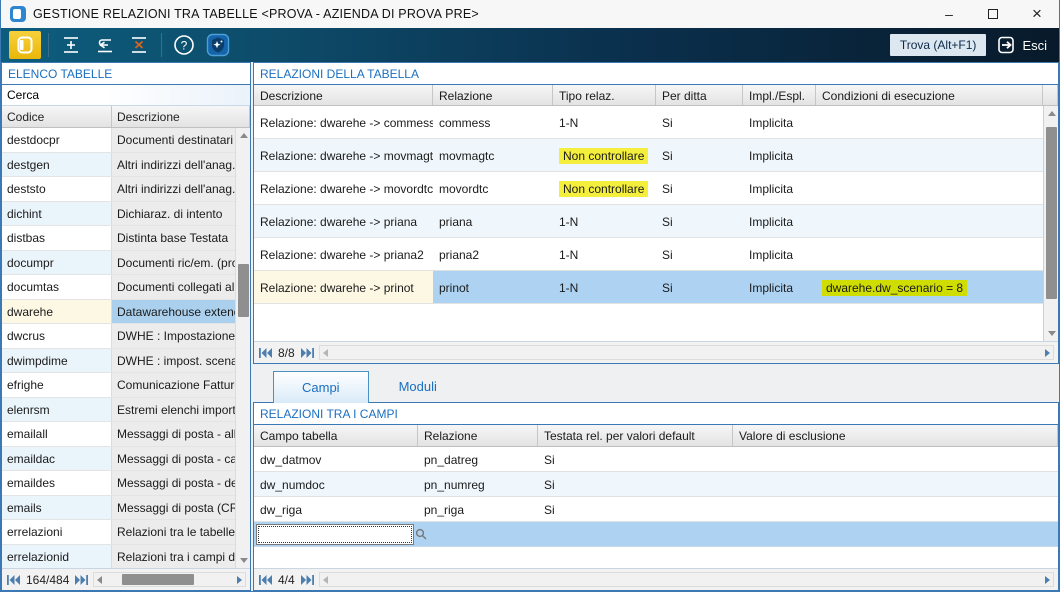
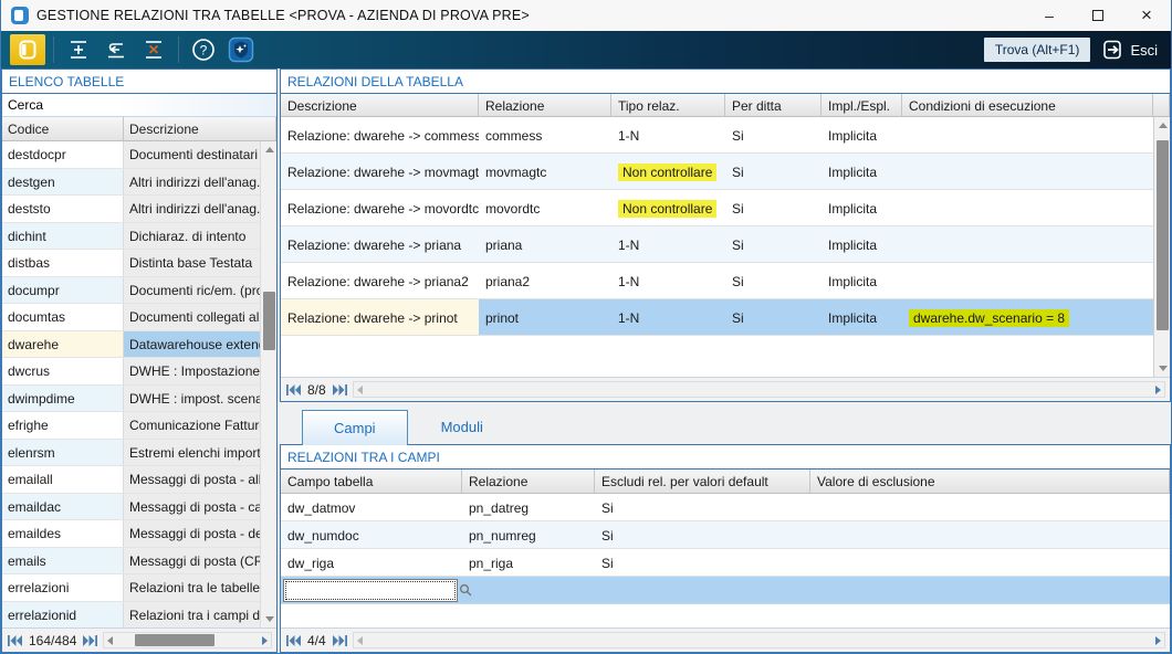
  GESTIONE RELAZIONI TRA TABELLE <PROVA - AZIENDA DI PROVA PRE>
  –
  ×
  ?
  Trova (Alt+F1)
  Esci
  ELENCO TABELLE
  Cerca
  Codice
  Descrizione
  destdocpr
  Documenti destinatari
  destgen
  Altri indirizzi dell'anag.
  deststo
  Altri indirizzi dell'anag.
  dichint
  Dichiaraz. di intento
  distbas
  Distinta base Testata
  documpr
  Documenti ric/em. (pr
  documtas
  Documenti collegati al
  dwarehe
  Datawarehouse exten
  dwcrus
  DWHE : Impostazione
  dwimpdime
  DWHE : impost. scen
  efrighe
  Comunicazione Fattur
  elenrsm
  Estremi elenchi impor
  emailall
  Messaggi di posta - al
  emaildac
  Messaggi di posta - ca
  emaildes
  Messaggi di posta - d
  emails
  Messaggi di posta (C
  errelazioni
  Relazioni tra le tabelle
  errelazionid
  Relazioni tra i campi d
  164/484
  RELAZIONI DELLA TABELLA
  Descrizione
  Relazione
  Tipo relaz.
  Per ditta
  Impl./Espl.
  Condizioni di esecuzione
  Relazione: dwarehe -> commess
  commess
  1-N
  Si
  Implicita
  Relazione: dwarehe -> movmagt
  movmagtc
  Non controllare
  Si
  Implicita
  Relazione: dwarehe -> movordtc
  movordtc
  Non controllare
  Si
  Implicita
  Relazione: dwarehe -> priana
  priana
  1-N
  Si
  Implicita
  Relazione: dwarehe -> priana2
  priana2
  1-N
  Si
  Implicita
  Relazione: dwarehe -> prinot
  prinot
  1-N
  Si
  Implicita
  dwarehe.dw_scenario = 8
  8/8
  Campi
  Moduli
  RELAZIONI TRA I CAMPI
  Campo tabella
  Relazione
- Testata rel. per valori default
+ Escludi rel. per valori default
  Valore di esclusione
  dw_datmov
  pn_datreg
  Si
  dw_numdoc
  pn_numreg
  Si
  dw_riga
  pn_riga
  Si
  4/4
